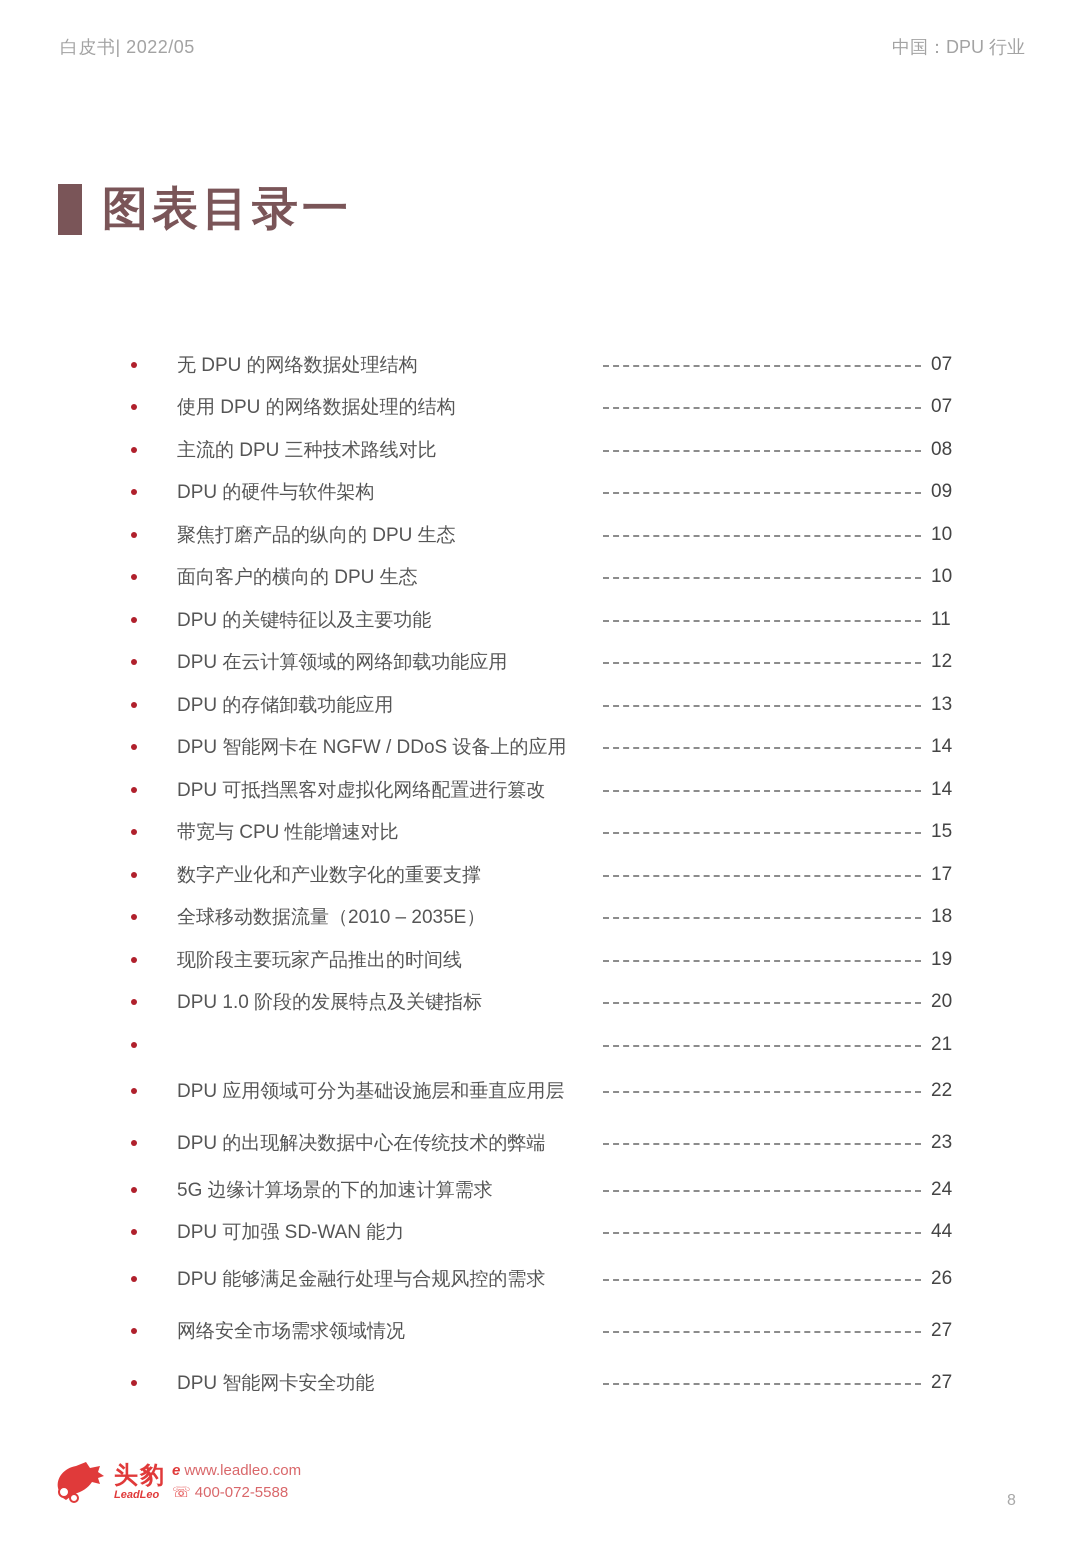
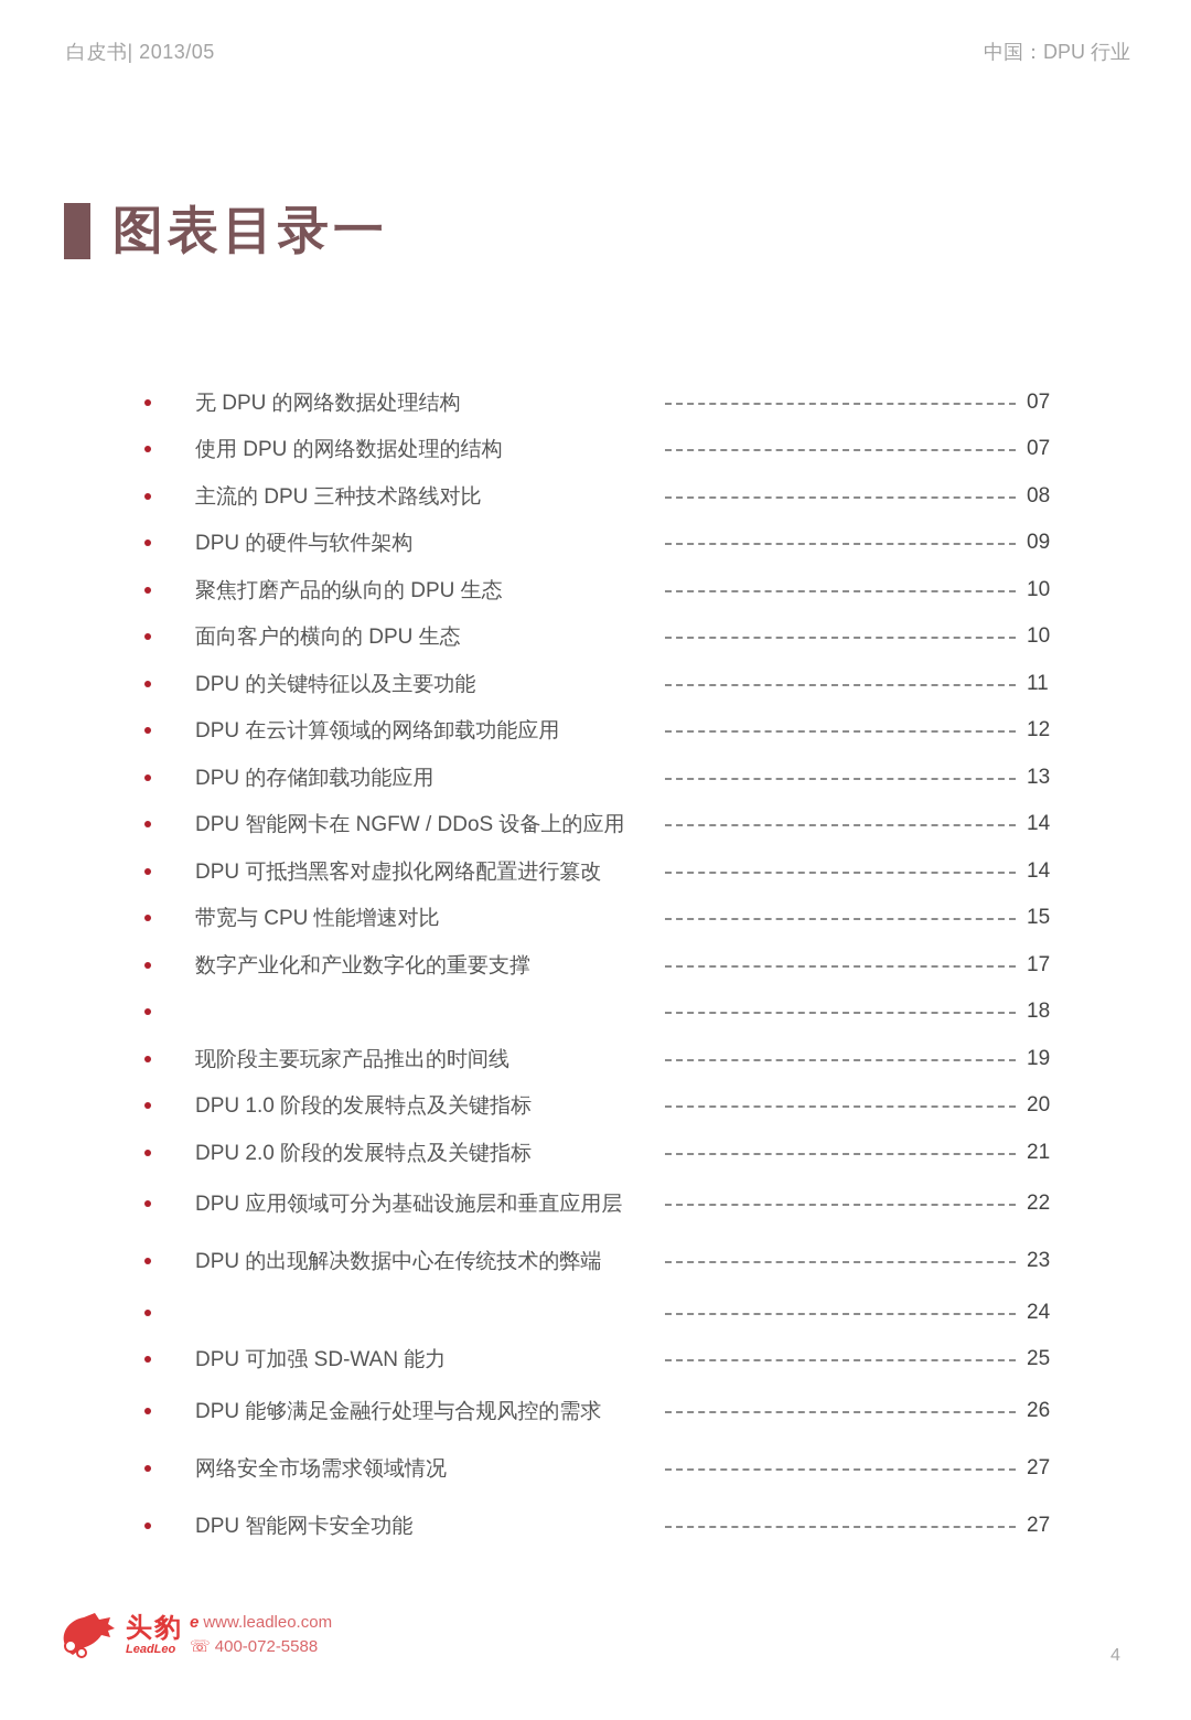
- 白皮书| 2022/05
+ 白皮书| 2013/05
  中国：DPU 行业
  图表目录一
  无 DPU 的网络数据处理结构
  07
  使用 DPU 的网络数据处理的结构
  07
  主流的 DPU 三种技术路线对比
  08
  DPU 的硬件与软件架构
  09
  聚焦打磨产品的纵向的 DPU 生态
  10
  面向客户的横向的 DPU 生态
  10
  DPU 的关键特征以及主要功能
  11
  DPU 在云计算领域的网络卸载功能应用
  12
  DPU 的存储卸载功能应用
  13
  DPU 智能网卡在 NGFW / DDoS 设备上的应用
  14
  DPU 可抵挡黑客对虚拟化网络配置进行篡改
  14
  带宽与 CPU 性能增速对比
  15
  数字产业化和产业数字化的重要支撑
  17
- 全球移动数据流量（2010 – 2035E）
  18
  现阶段主要玩家产品推出的时间线
  19
  DPU 1.0 阶段的发展特点及关键指标
  20
+ DPU 2.0 阶段的发展特点及关键指标
  21
  DPU 应用领域可分为基础设施层和垂直应用层
  22
  DPU 的出现解决数据中心在传统技术的弊端
  23
- 5G 边缘计算场景的下的加速计算需求
  24
  DPU 可加强 SD-WAN 能力
- 44
+ 25
  DPU 能够满足金融行处理与合规风控的需求
  26
  网络安全市场需求领域情况
  27
  DPU 智能网卡安全功能
  27
  头豹
  LeadLeo
  e www.leadleo.com
  ☏ 400-072-5588
- 8
+ 4
